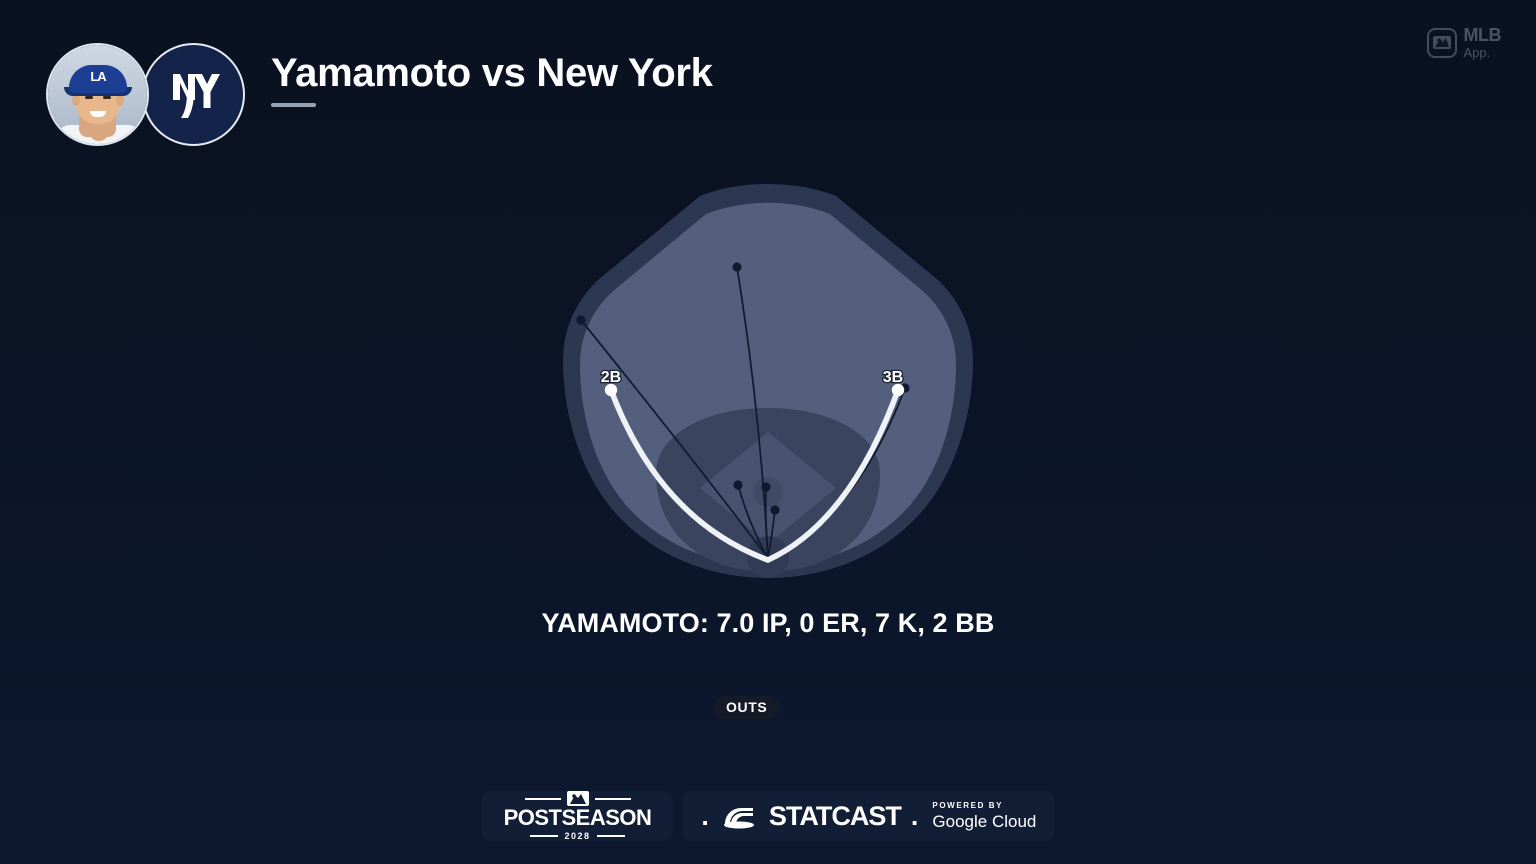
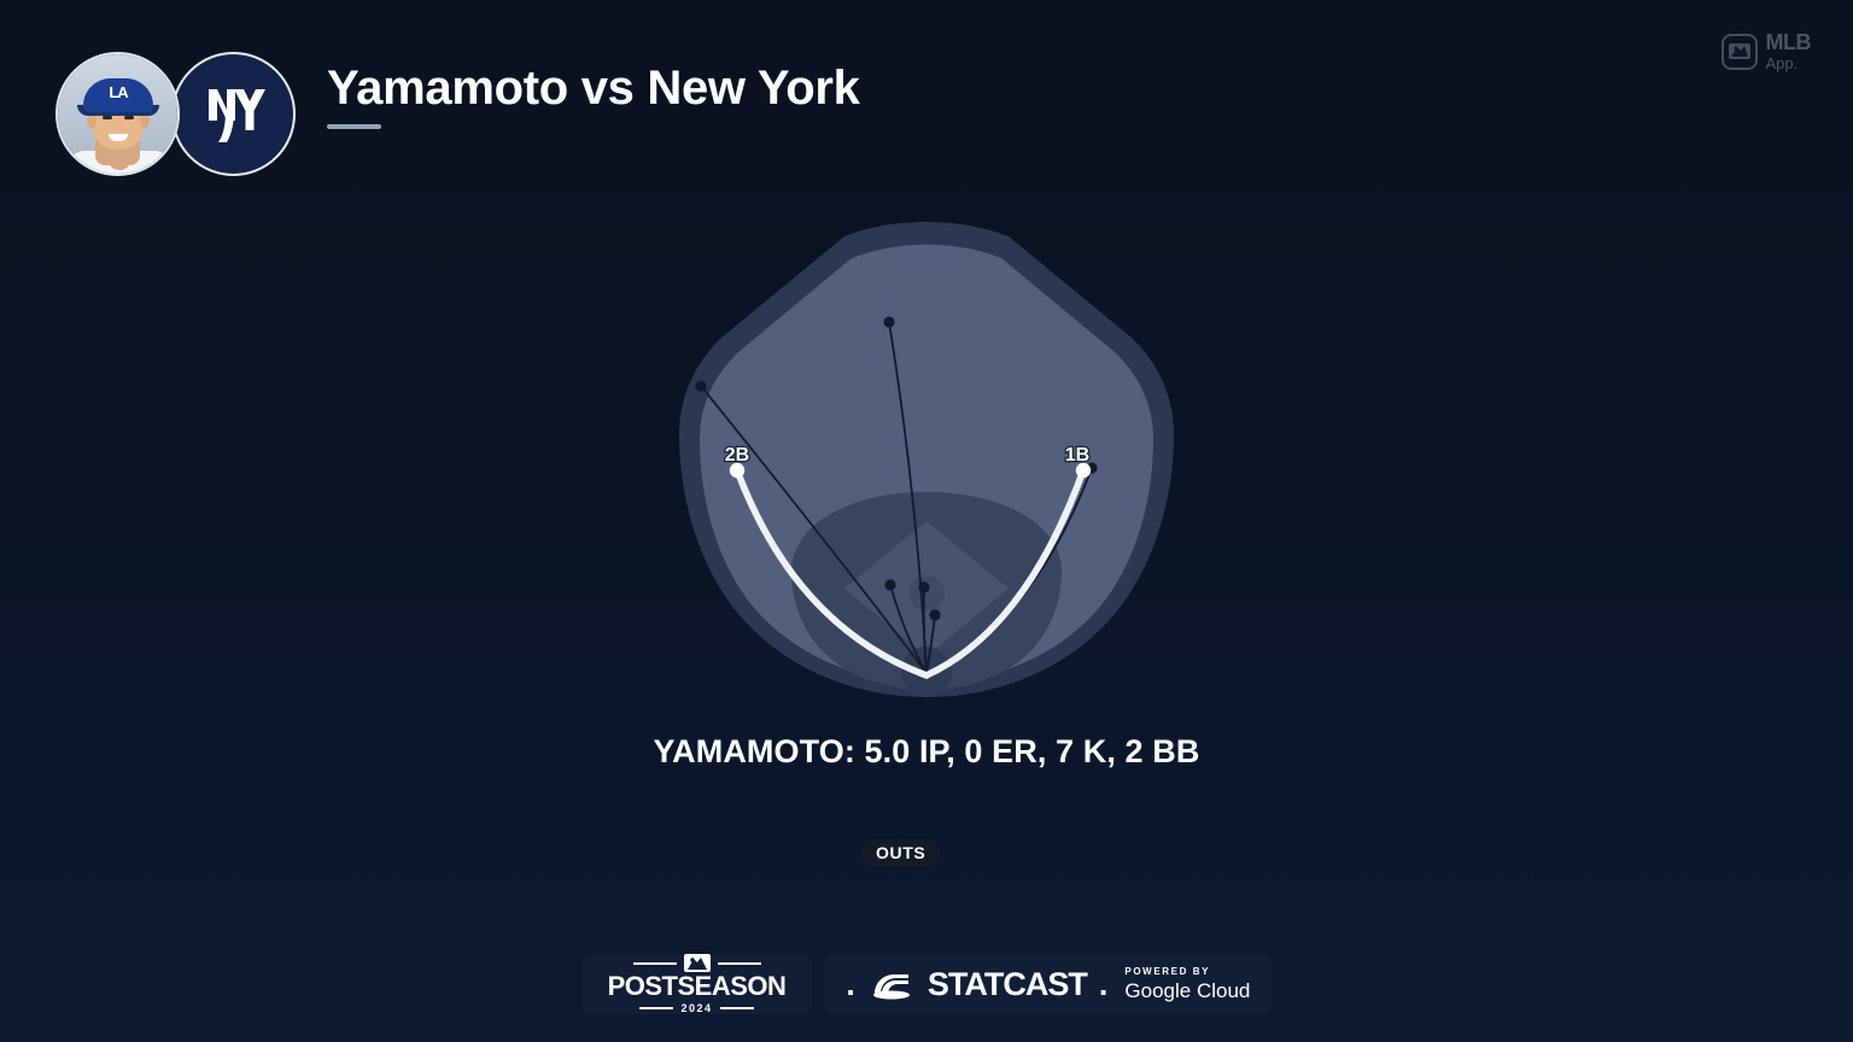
  LA
  Yamamoto vs New York
  MLB
  App.
  2B
- 3B
+ 1B
  OUTS
- YAMAMOTO: 7.0 IP, 0 ER, 7 K, 2 BB
+ YAMAMOTO: 5.0 IP, 0 ER, 7 K, 2 BB
  POSTSEASON
- 2028
+ 2024
  .
  STATCAST
  .
  POWERED BY
  Google Cloud
